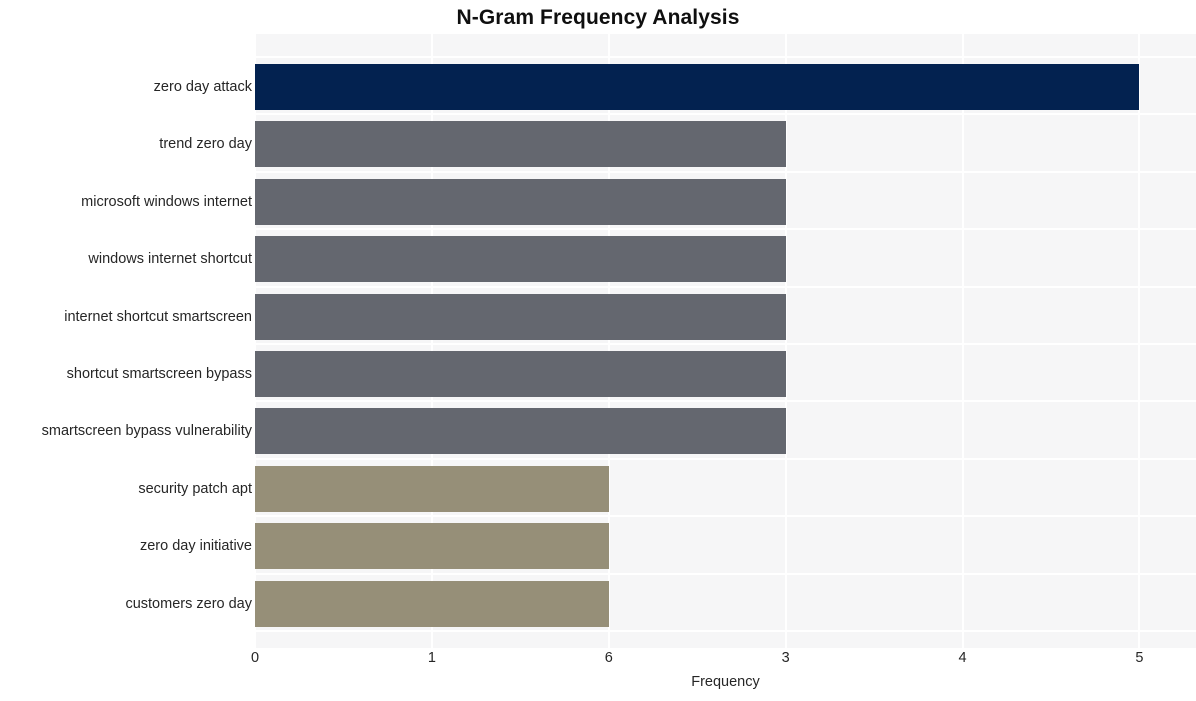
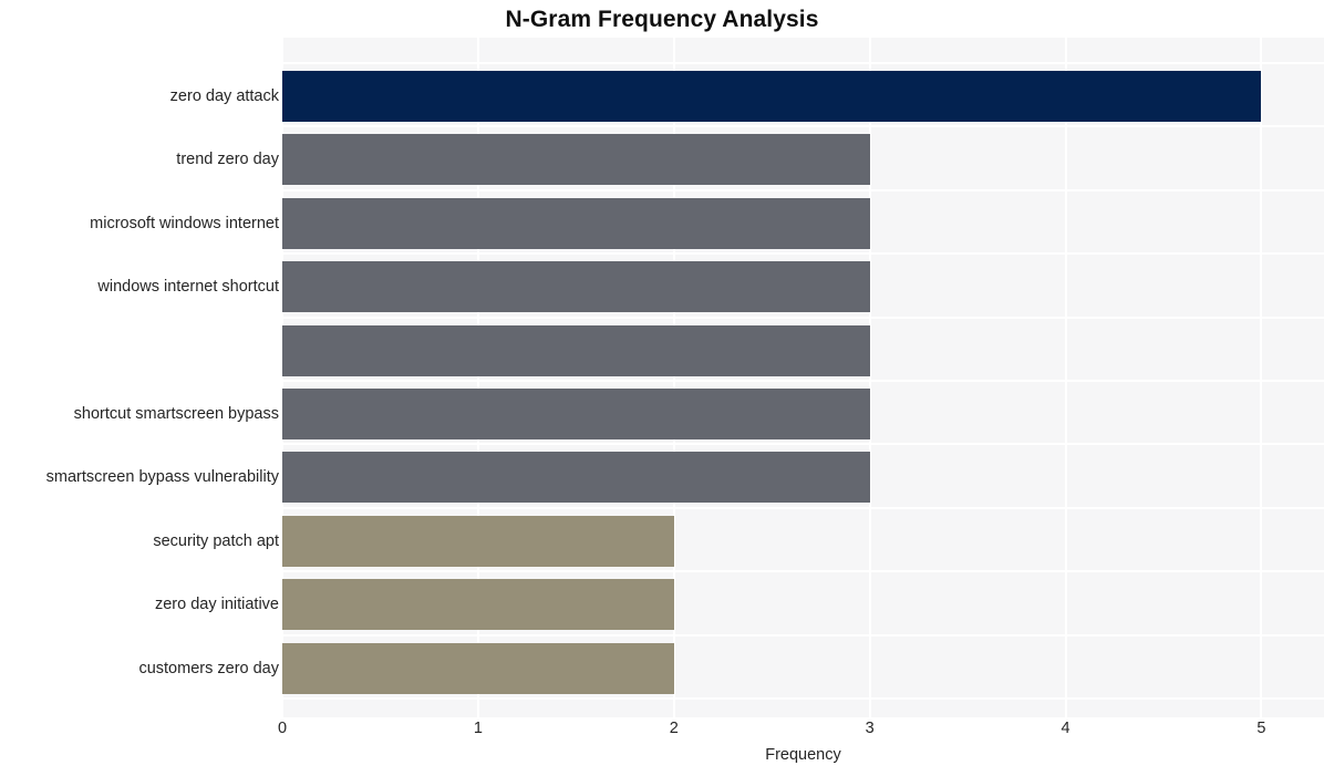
  N-Gram Frequency Analysis
  zero day attack
  trend zero day
  microsoft windows internet
  windows internet shortcut
- internet shortcut smartscreen
  shortcut smartscreen bypass
  smartscreen bypass vulnerability
  security patch apt
  zero day initiative
  customers zero day
  0
  1
- 6
+ 2
  3
  4
  5
  Frequency
